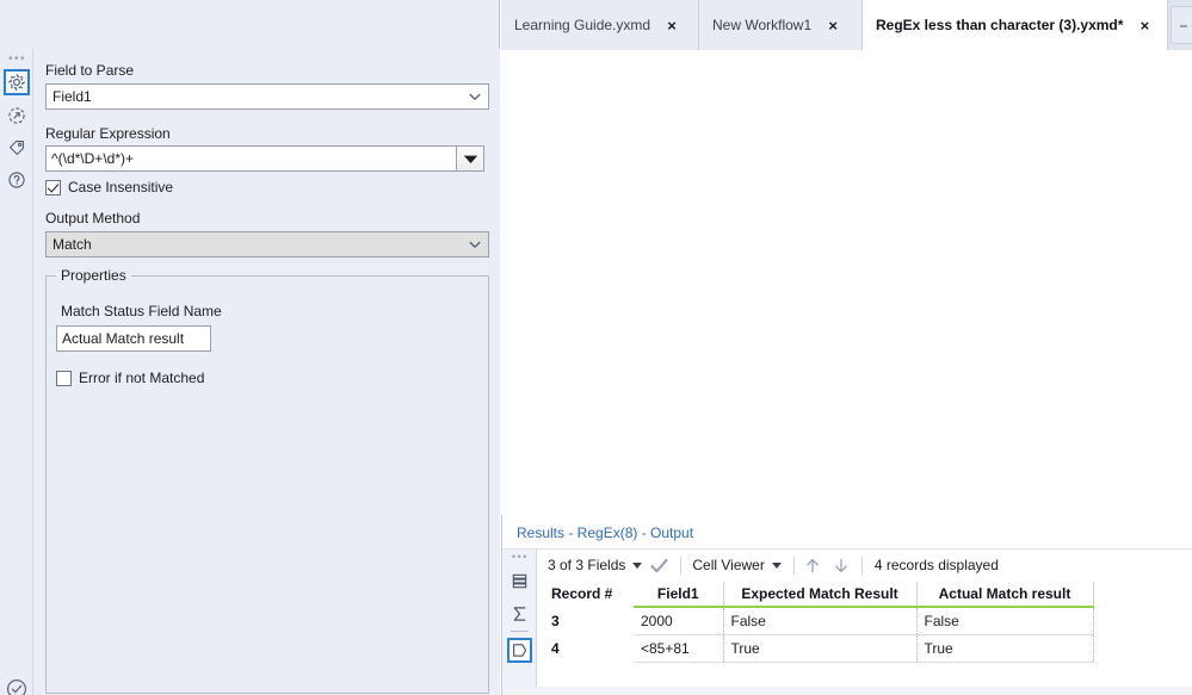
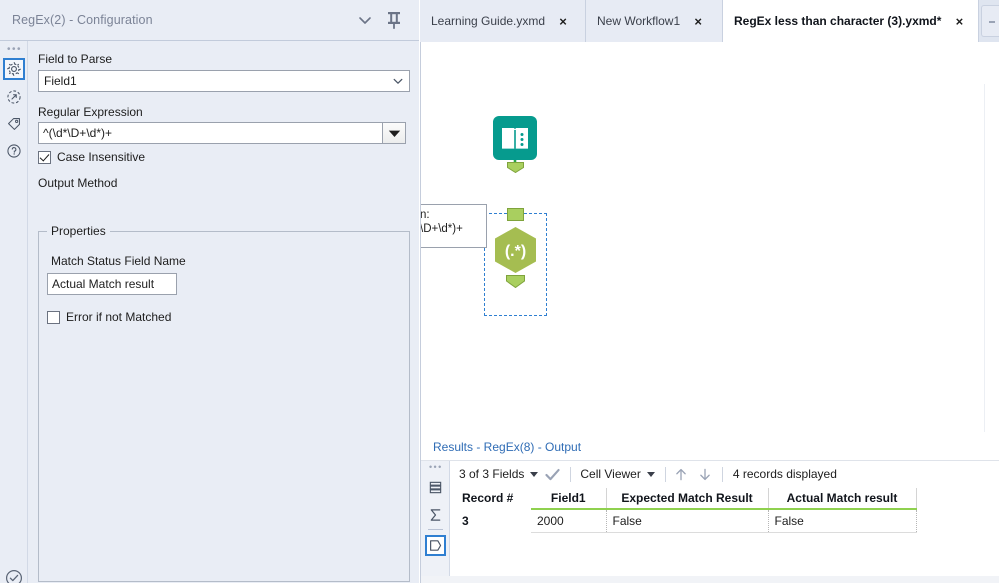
+ RegEx(2) - Configuration
  •••
  Field to Parse
  Field1
  Regular Expression
  ^(\d*\D+\d*)+
  Case Insensitive
  Output Method
- Match
  Properties
  Match Status Field Name
  Actual Match result
  Error if not Matched
  Learning Guide.yxmd
  ×
  New Workflow1
  ×
  RegEx less than character (3).yxmd*
  ×
+ (.*)
+ n:
+ \D+\d*)+
  Results - RegEx(8) - Output
  •••
  3 of 3 Fields
  Cell Viewer
  4 records displayed
  Record #	Field1	Expected Match Result	Actual Match result
  3	2000	False	False
- 4	<85+81	True	True
